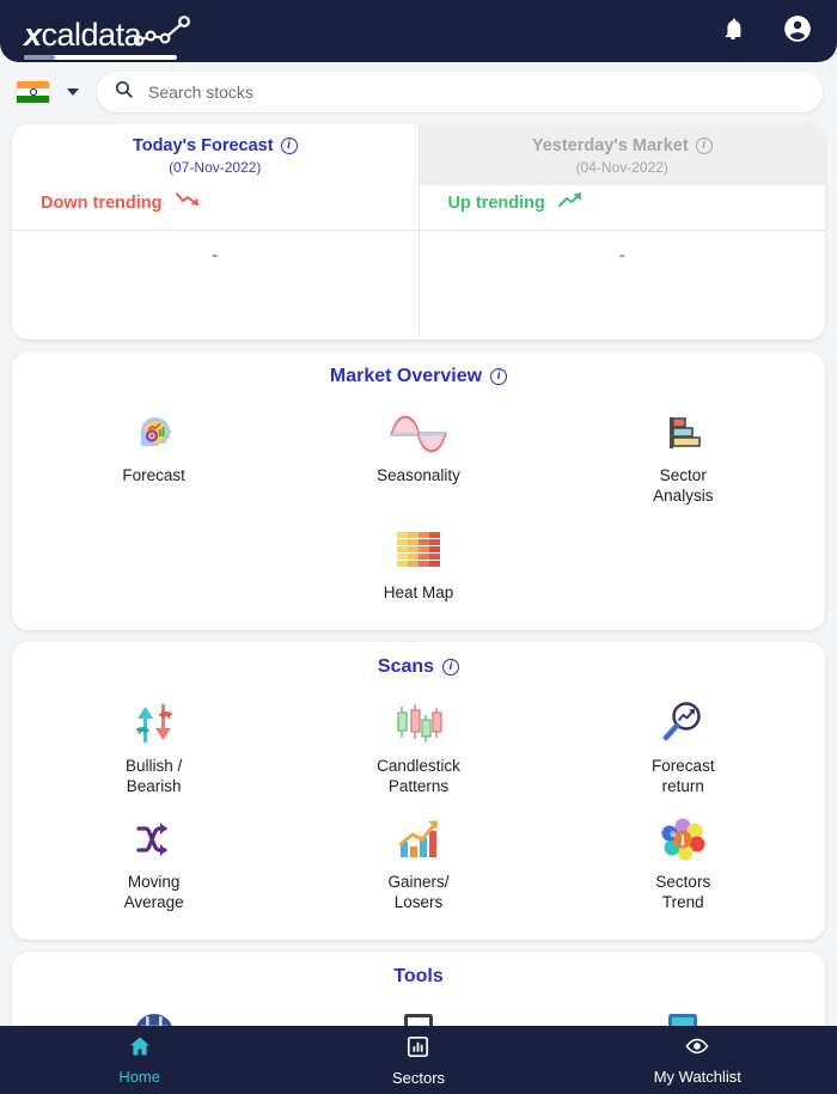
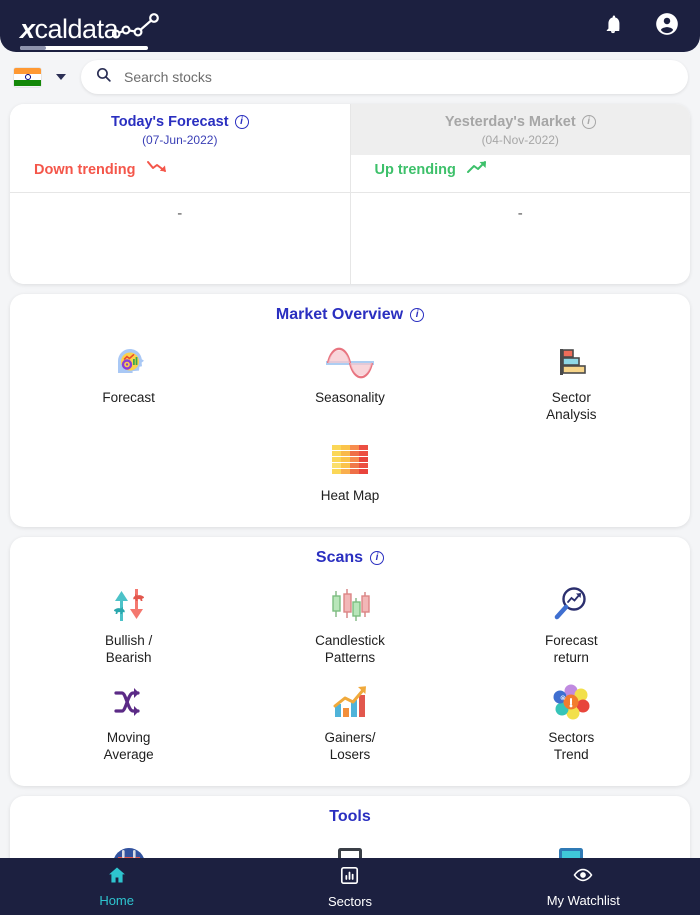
  xcaldata
  Search stocks
  Today's Forecast
  i
- (07-Nov-2022)
+ (07-Jun-2022)
  Down trending
  -
  Yesterday's Market
  i
  (04-Nov-2022)
  Up trending
  -
  Market Overview
  i
  Forecast
  Seasonality
  Sector
  Analysis
  Heat Map
  Scans
  i
  Bullish /
  Bearish
  Candlestick
  Patterns
  Forecast
  return
  Moving
  Average
  Gainers/
  Losers
  Sectors
  Trend
  Tools
  Home
  Sectors
  My Watchlist
